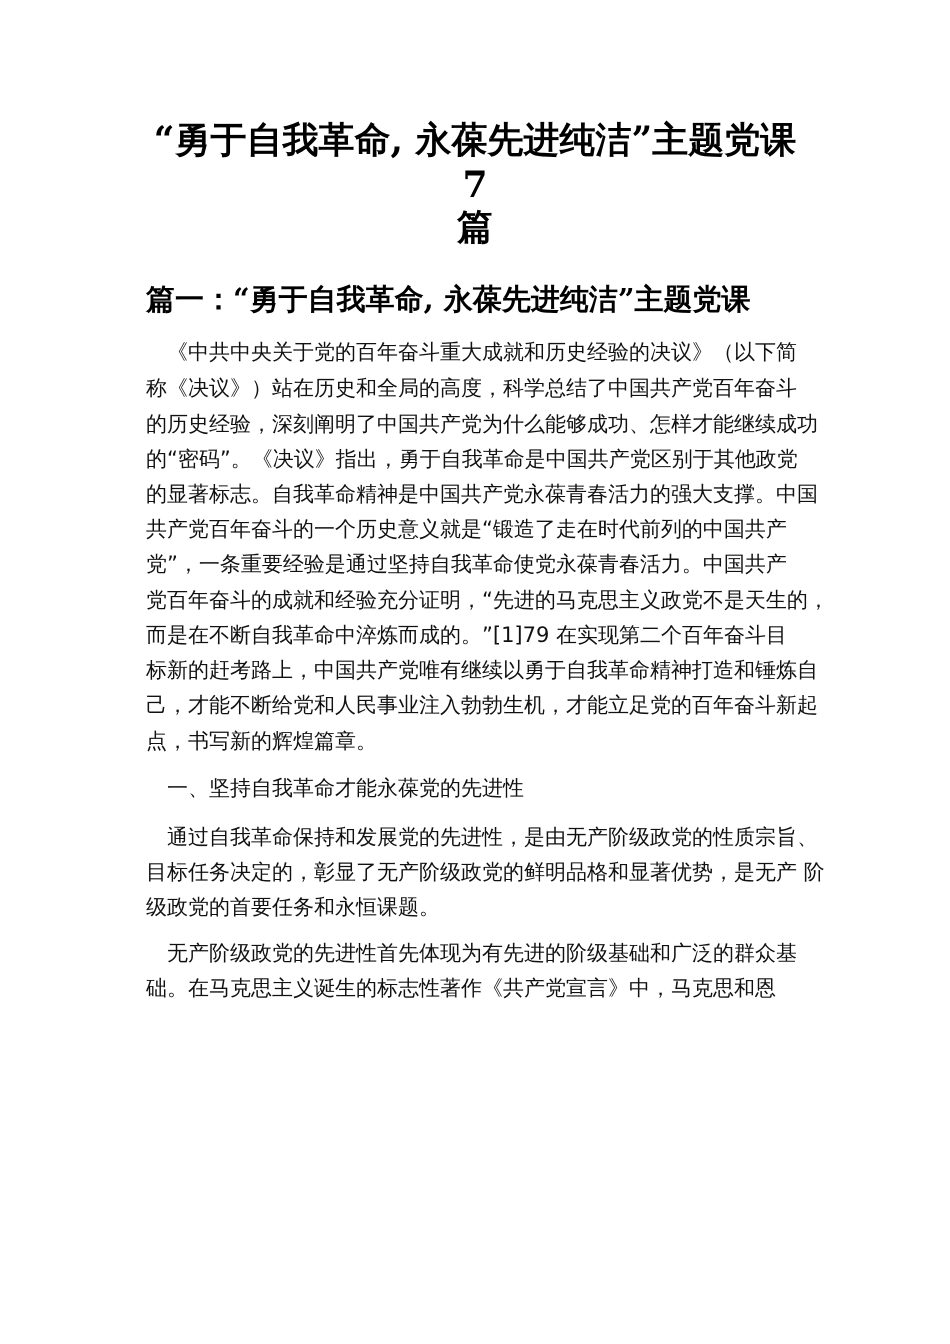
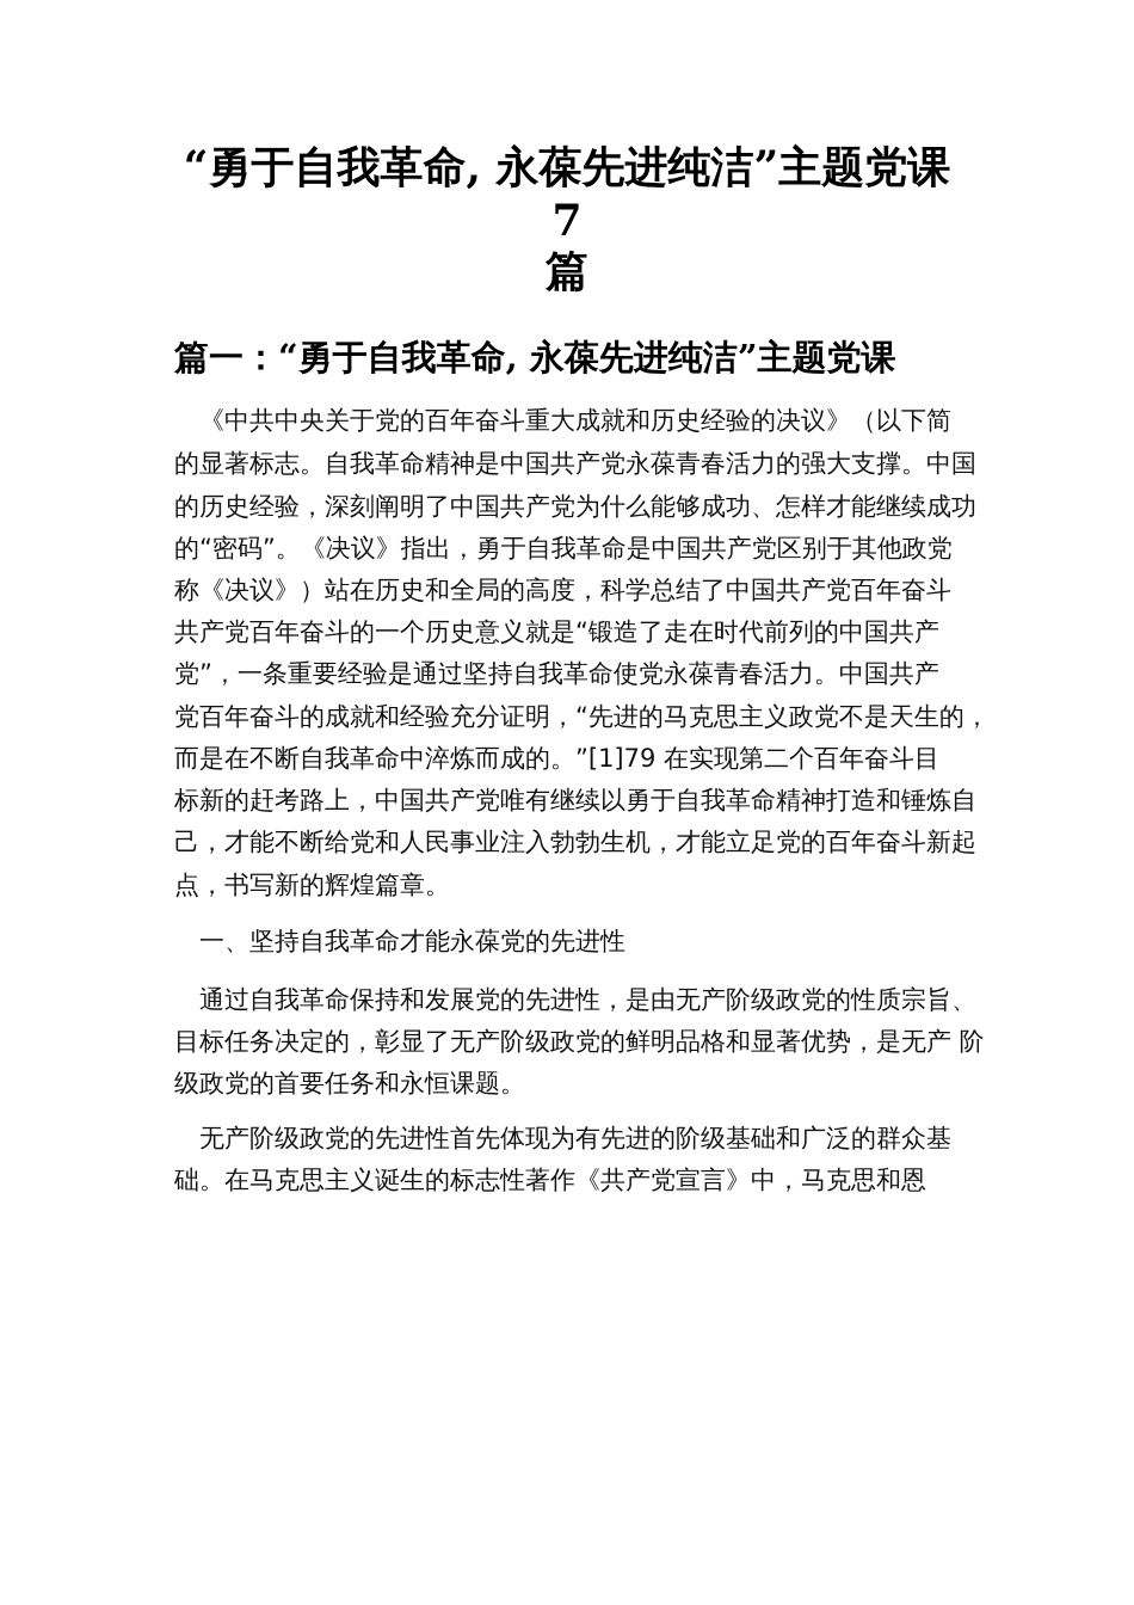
  “勇于自我革命, 永葆先进纯洁”主题党课
  7
  篇
  篇一：“勇于自我革命, 永葆先进纯洁”主题党课
  《中共中央关于党的百年奋斗重大成就和历史经验的决议》（以下简
- 称《决议》）站在历史和全局的高度，科学总结了中国共产党百年奋斗
+ 的显著标志。自我革命精神是中国共产党永葆青春活力的强大支撑。中国
  的历史经验，深刻阐明了中国共产党为什么能够成功、怎样才能继续成功
  的“密码”。《决议》指出，勇于自我革命是中国共产党区别于其他政党
- 的显著标志。自我革命精神是中国共产党永葆青春活力的强大支撑。中国
+ 称《决议》）站在历史和全局的高度，科学总结了中国共产党百年奋斗
  共产党百年奋斗的一个历史意义就是“锻造了走在时代前列的中国共产
  党”，一条重要经验是通过坚持自我革命使党永葆青春活力。中国共产
  党百年奋斗的成就和经验充分证明，“先进的马克思主义政党不是天生的，
  而是在不断自我革命中淬炼而成的。”[1]79 在实现第二个百年奋斗目
  标新的赶考路上，中国共产党唯有继续以勇于自我革命精神打造和锤炼自
  己，才能不断给党和人民事业注入勃勃生机，才能立足党的百年奋斗新起
  点，书写新的辉煌篇章。
  一、坚持自我革命才能永葆党的先进性
  通过自我革命保持和发展党的先进性，是由无产阶级政党的性质宗旨、
  目标任务决定的，彰显了无产阶级政党的鲜明品格和显著优势，是无产 阶
  级政党的首要任务和永恒课题。
  无产阶级政党的先进性首先体现为有先进的阶级基础和广泛的群众基
  础。在马克思主义诞生的标志性著作《共产党宣言》中，马克思和恩
